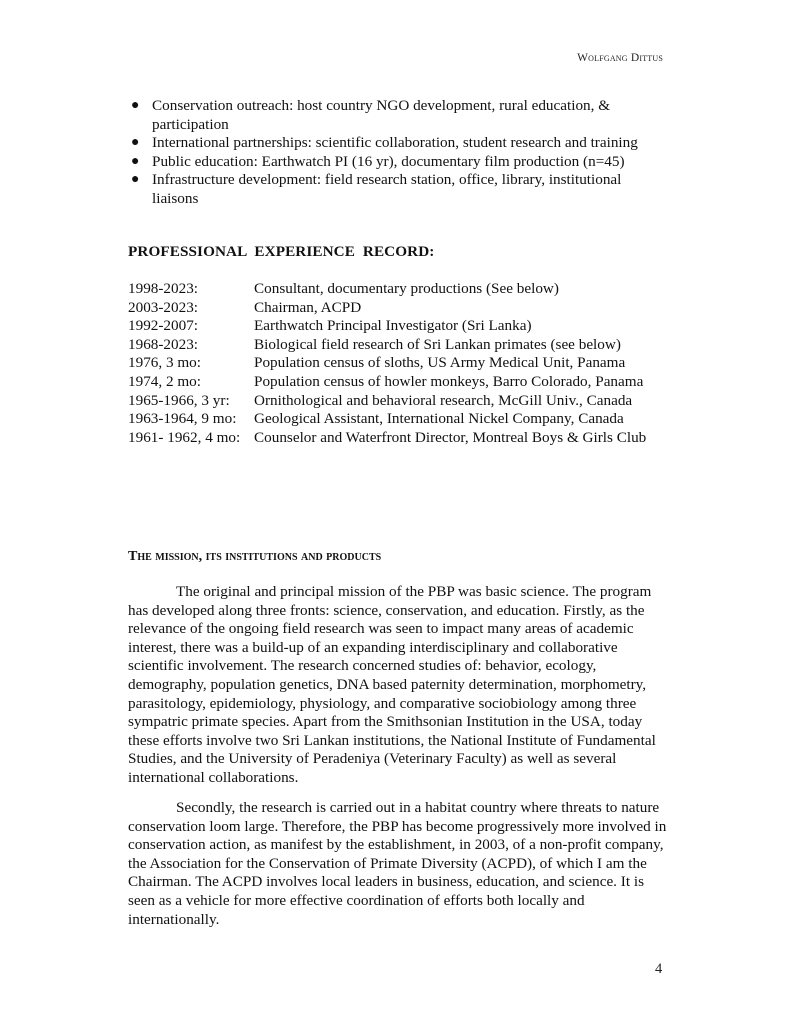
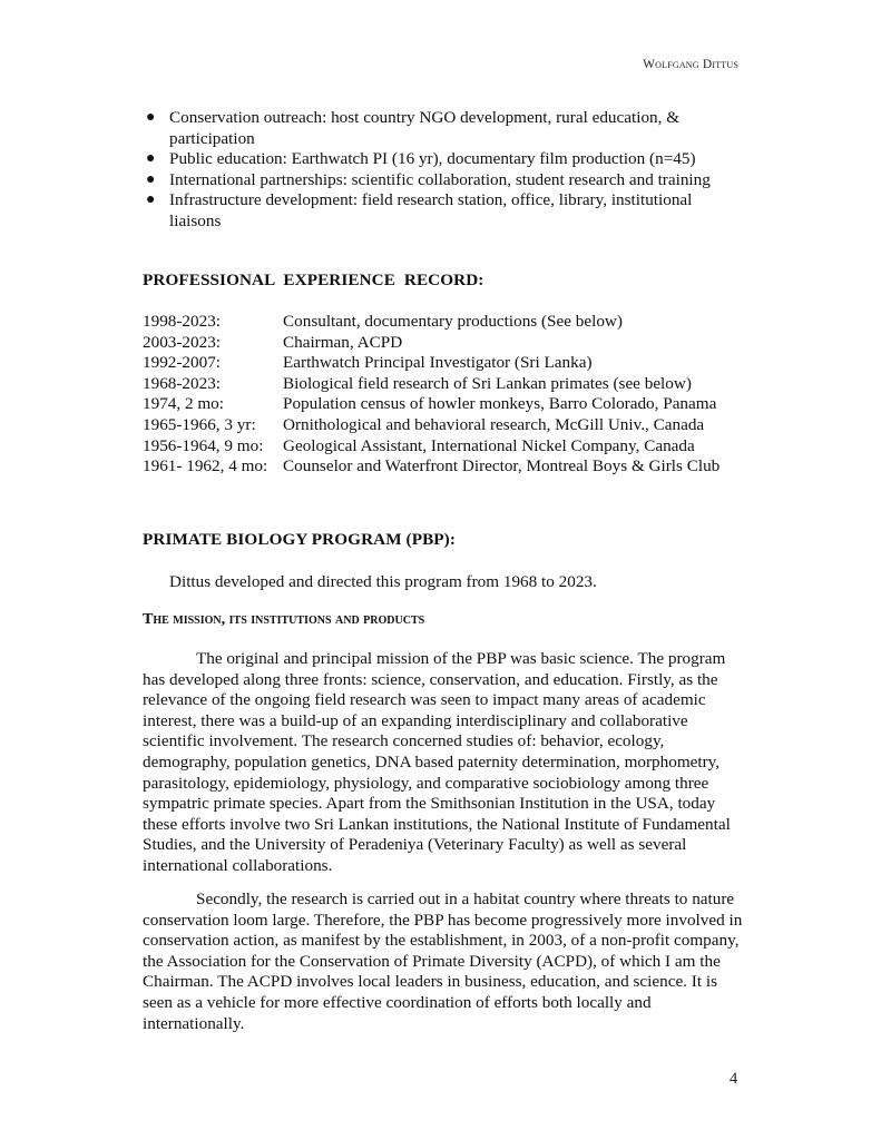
  Wolfgang Dittus
  ●
  Conservation outreach: host country NGO development, rural education, & participation
  ●
- International partnerships: scientific collaboration, student research and training
+ Public education: Earthwatch PI (16 yr), documentary film production (n=45)
  ●
- Public education: Earthwatch PI (16 yr), documentary film production (n=45)
+ International partnerships: scientific collaboration, student research and training
  ●
  Infrastructure development: field research station, office, library, institutional liaisons
  PROFESSIONAL EXPERIENCE RECORD:
  1998-2023:	Consultant, documentary productions (See below)
  2003-2023:	Chairman, ACPD
  1992-2007:	Earthwatch Principal Investigator (Sri Lanka)
  1968-2023:	Biological field research of Sri Lankan primates (see below)
- 1976, 3 mo:	Population census of sloths, US Army Medical Unit, Panama
  1974, 2 mo:	Population census of howler monkeys, Barro Colorado, Panama
  1965-1966, 3 yr:	Ornithological and behavioral research, McGill Univ., Canada
- 1963-1964, 9 mo:	Geological Assistant, International Nickel Company, Canada
+ 1956-1964, 9 mo:	Geological Assistant, International Nickel Company, Canada
  1961- 1962, 4 mo:	Counselor and Waterfront Director, Montreal Boys & Girls Club
+ PRIMATE BIOLOGY PROGRAM (PBP):
+ Dittus developed and directed this program from 1968 to 2023.
  The mission, its institutions and products
  The original and principal mission of the PBP was basic science. The program has developed along three fronts: science, conservation, and education. Firstly, as the relevance of the ongoing field research was seen to impact many areas of academic interest, there was a build-up of an expanding interdisciplinary and collaborative scientific involvement. The research concerned studies of: behavior, ecology, demography, population genetics, DNA based paternity determination, morphometry, parasitology, epidemiology, physiology, and comparative sociobiology among three sympatric primate species. Apart from the Smithsonian Institution in the USA, today these efforts involve two Sri Lankan institutions, the National Institute of Fundamental Studies, and the University of Peradeniya (Veterinary Faculty) as well as several international collaborations.
  Secondly, the research is carried out in a habitat country where threats to nature conservation loom large. Therefore, the PBP has become progressively more involved in conservation action, as manifest by the establishment, in 2003, of a non-profit company, the Association for the Conservation of Primate Diversity (ACPD), of which I am the Chairman. The ACPD involves local leaders in business, education, and science. It is seen as a vehicle for more effective coordination of efforts both locally and internationally.
  4
